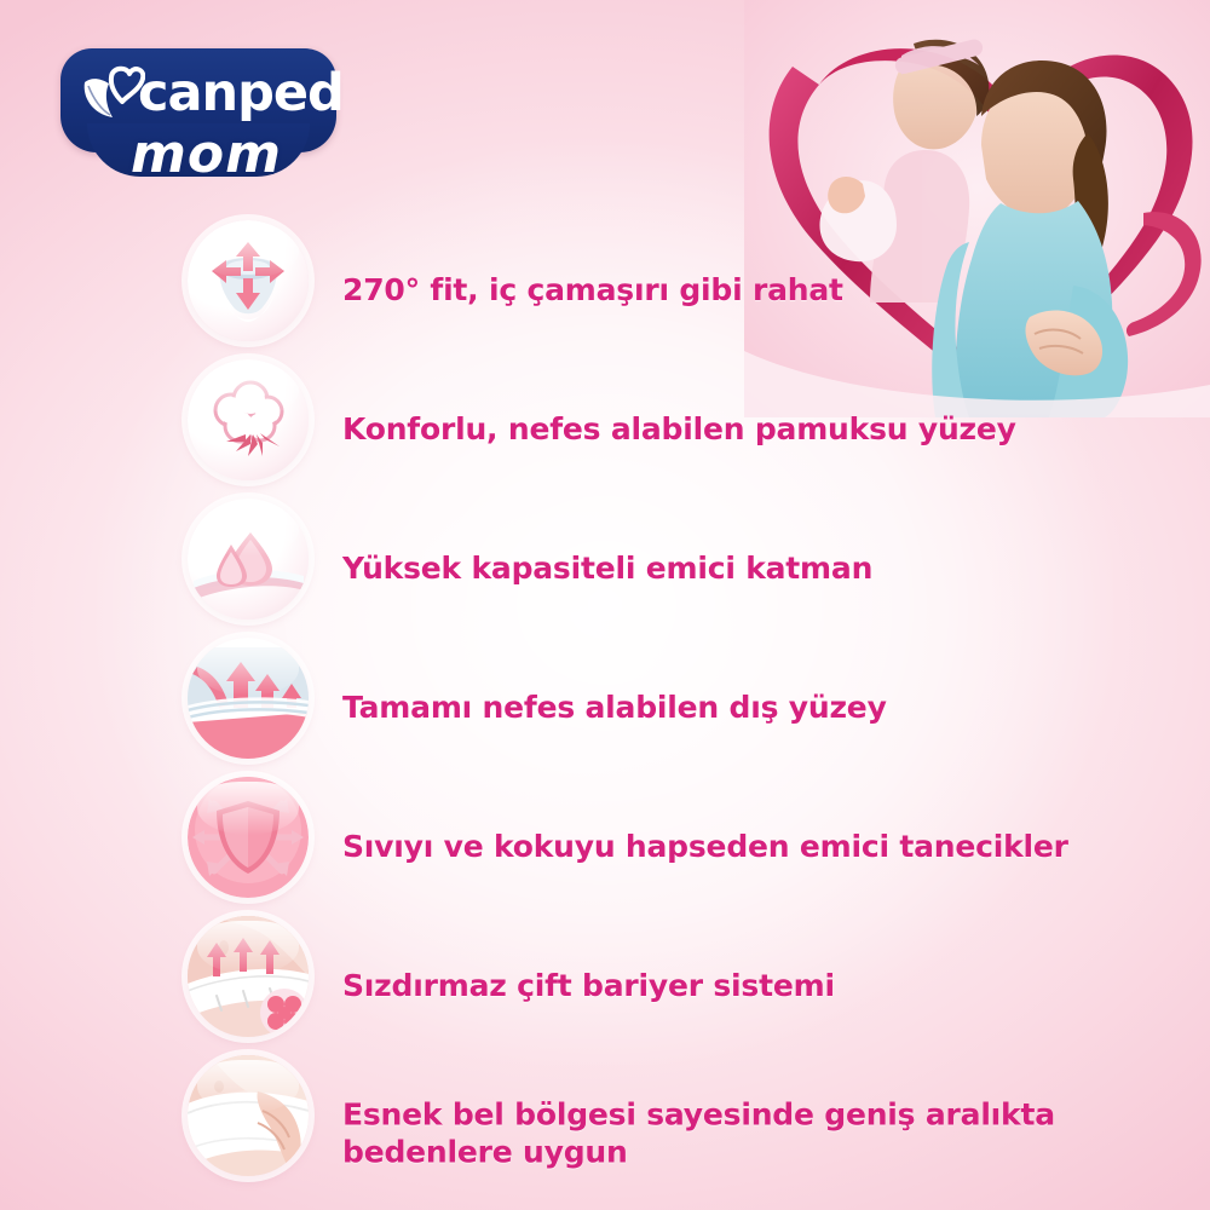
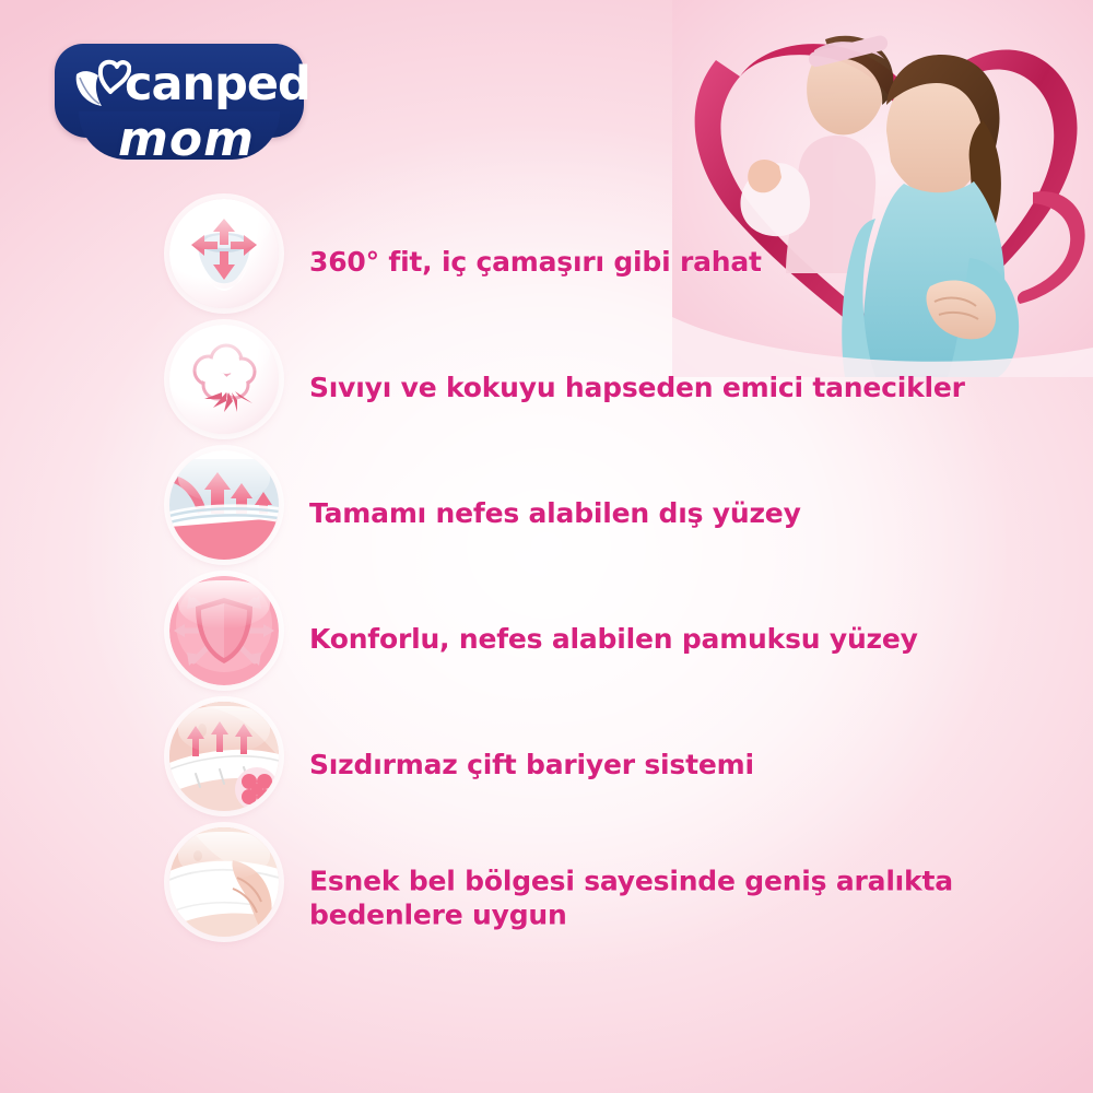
  canped
  mom
- 270° fit, iç çamaşırı gibi rahat
+ 360° fit, iç çamaşırı gibi rahat
- Konforlu, nefes alabilen pamuksu yüzey
+ Sıvıyı ve kokuyu hapseden emici tanecikler
- Yüksek kapasiteli emici katman
  Tamamı nefes alabilen dış yüzey
- Sıvıyı ve kokuyu hapseden emici tanecikler
+ Konforlu, nefes alabilen pamuksu yüzey
  Sızdırmaz çift bariyer sistemi
  Esnek bel bölgesi sayesinde geniş aralıkta
  bedenlere uygun
